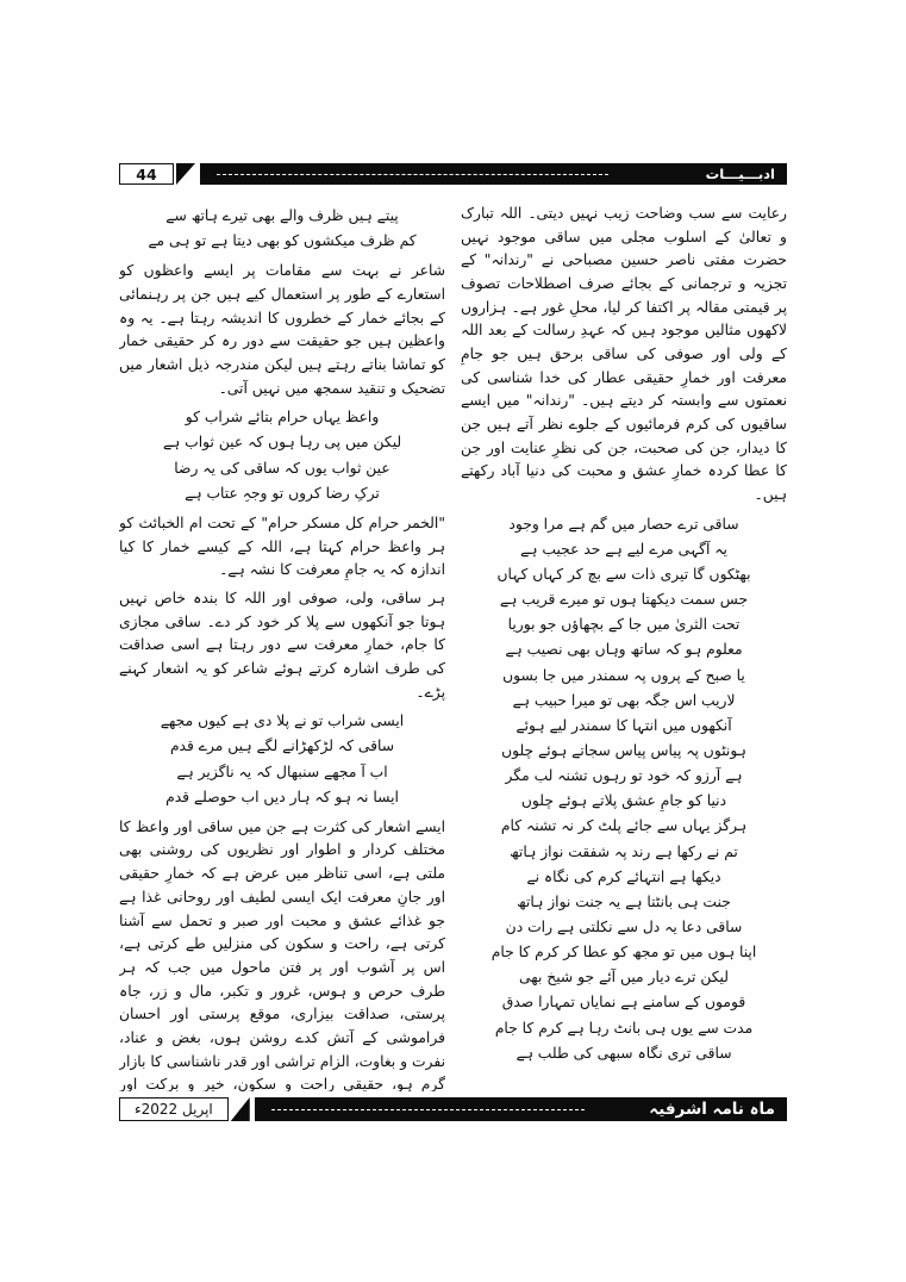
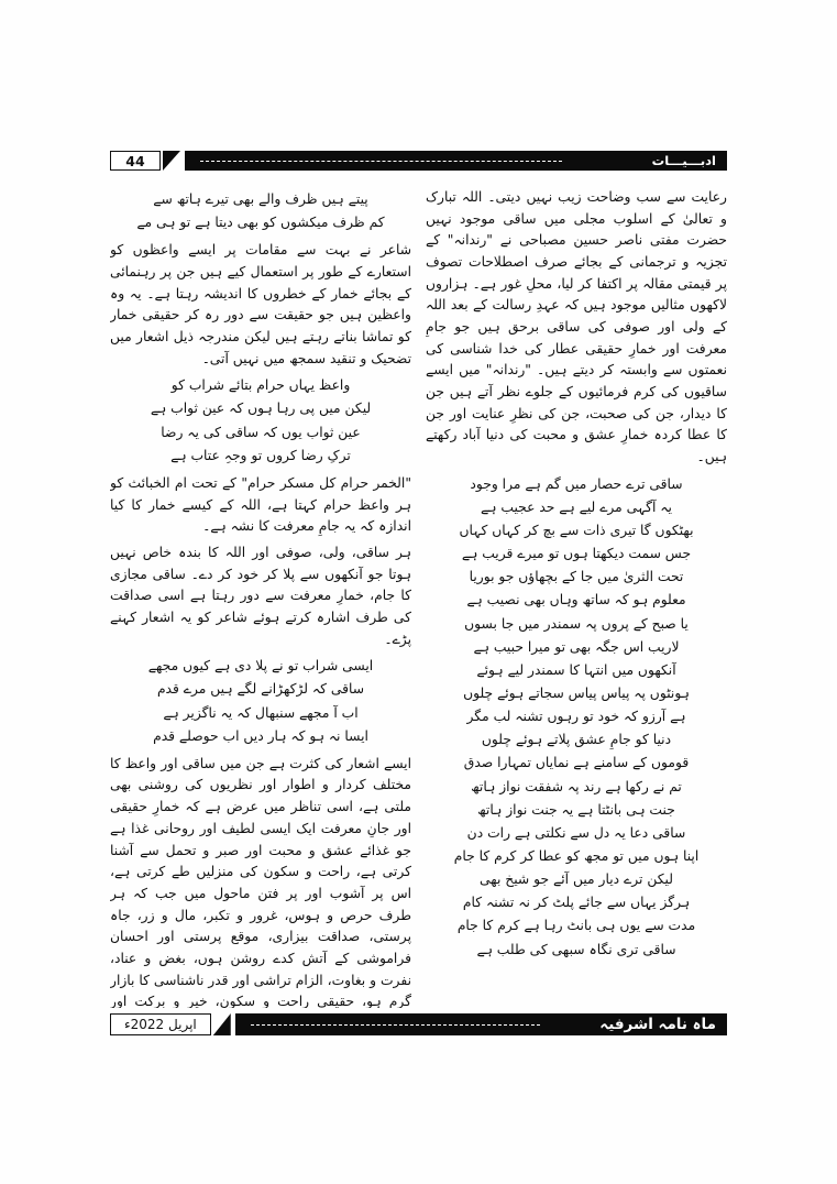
  44
  ادبـــیـــات
  رعایت سے سب وضاحت زیب نہیں دیتی۔ اللہ تبارک و تعالیٰ کے اسلوب مجلی میں ساقی موجود نہیں حضرت مفتی ناصر حسین مصباحی نے "رندانہ" کے تجزیہ و ترجمانی کے بجائے صرف اصطلاحات تصوف پر قیمتی مقالہ پر اکتفا کر لیا، محلِ غور ہے۔ ہزاروں لاکھوں مثالیں موجود ہیں کہ عہدِ رسالت کے بعد اللہ کے ولی اور صوفی کی ساقی برحق ہیں جو جامِ معرفت اور خمارِ حقیقی عطار کی خدا شناسی کی نعمتوں سے وابستہ کر دیتے ہیں۔ "رندانہ" میں ایسے ساقیوں کی کرم فرمائیوں کے جلوے نظر آتے ہیں جن کا دیدار، جن کی صحبت، جن کی نظرِ عنایت اور جن کا عطا کردہ خمارِ عشق و محبت کی دنیا آباد رکھتے ہیں۔
  ساقی ترے حصار میں گم ہے مرا وجود
  یہ آگہی مرے لیے ہے حد عجیب ہے
  بھٹکوں گا تیری ذات سے بچ کر کہاں کہاں
  جس سمت دیکھتا ہوں تو میرے قریب ہے
  تحت الثریٰ میں جا کے بچھاؤں جو بوریا
  معلوم ہو کہ ساتھ وہاں بھی نصیب ہے
  یا صبح کے پروں پہ سمندر میں جا بسوں
  لاریب اس جگہ بھی تو میرا حبیب ہے
  آنکھوں میں انتہا کا سمندر لیے ہوئے
  ہونٹوں پہ پیاس پیاس سجاتے ہوئے چلوں
  ہے آرزو کہ خود تو رہوں تشنہ لب مگر
  دنیا کو جامِ عشق پلاتے ہوئے چلوں
- ہرگز یہاں سے جائے پلٹ کر نہ تشنہ کام
+ قوموں کے سامنے ہے نمایاں تمہارا صدق
  تم نے رکھا ہے رند پہ شفقت نواز ہاتھ
- دیکھا ہے انتہائے کرم کی نگاہ نے
  جنت ہی بانٹتا ہے یہ جنت نواز ہاتھ
  ساقی دعا یہ دل سے نکلتی ہے رات دن
  اپنا ہوں میں تو مجھ کو عطا کر کرم کا جام
  لیکن ترے دیار میں آئے جو شیخ بھی
- قوموں کے سامنے ہے نمایاں تمہارا صدق
+ ہرگز یہاں سے جائے پلٹ کر نہ تشنہ کام
  مدت سے یوں ہی بانٹ رہا ہے کرم کا جام
  ساقی تری نگاہ سبھی کی طلب ہے
  پیتے ہیں ظرف والے بھی تیرے ہاتھ سے
  کم ظرف میکشوں کو بھی دیتا ہے تو ہی مے
  شاعر نے بہت سے مقامات پر ایسے واعظوں کو استعارے کے طور پر استعمال کیے ہیں جن پر رہنمائی کے بجائے خمار کے خطروں کا اندیشہ رہتا ہے۔ یہ وہ واعظین ہیں جو حقیقت سے دور رہ کر حقیقی خمار کو تماشا بناتے رہتے ہیں لیکن مندرجہ ذیل اشعار میں تضحیک و تنقید سمجھ میں نہیں آتی۔
  واعظ یہاں حرام بتائے شراب کو
  لیکن میں پی رہا ہوں کہ عین ثواب ہے
  عین ثواب یوں کہ ساقی کی یہ رضا
  ترکِ رضا کروں تو وجہِ عتاب ہے
  "الخمر حرام کل مسکر حرام" کے تحت ام الخبائث کو ہر واعظ حرام کہتا ہے، اللہ کے کیسے خمار کا کیا اندازہ کہ یہ جامِ معرفت کا نشہ ہے۔
  ہر ساقی، ولی، صوفی اور اللہ کا بندہ خاص نہیں ہوتا جو آنکھوں سے پلا کر خود کر دے۔ ساقی مجازی کا جام، خمارِ معرفت سے دور رہتا ہے اسی صداقت کی طرف اشارہ کرتے ہوئے شاعر کو یہ اشعار کہنے پڑے۔
  ایسی شراب تو نے پلا دی ہے کیوں مجھے
  ساقی کہ لڑکھڑانے لگے ہیں مرے قدم
  اب آ مجھے سنبھال کہ یہ ناگزیر ہے
  ایسا نہ ہو کہ ہار دیں اب حوصلے قدم
  ایسے اشعار کی کثرت ہے جن میں ساقی اور واعظ کا مختلف کردار و اطوار اور نظریوں کی روشنی بھی ملتی ہے، اسی تناظر میں عرض ہے کہ خمارِ حقیقی اور جانِ معرفت ایک ایسی لطیف اور روحانی غذا ہے جو غذائے عشق و محبت اور صبر و تحمل سے آشنا کرتی ہے، راحت و سکون کی منزلیں طے کرتی ہے، اس پر آشوب اور پر فتن ماحول میں جب کہ ہر طرف حرص و ہوس، غرور و تکبر، مال و زر، جاہ پرستی، صداقت بیزاری، موقع پرستی اور احسان فراموشی کے آتش کدے روشن ہوں، بغض و عناد، نفرت و بغاوت، الزام تراشی اور قدر ناشناسی کا بازار گرم ہو، حقیقی راحت و سکون، خیر و برکت اور
  اپریل 2022ء
  ماہ نامہ اشرفیہ
